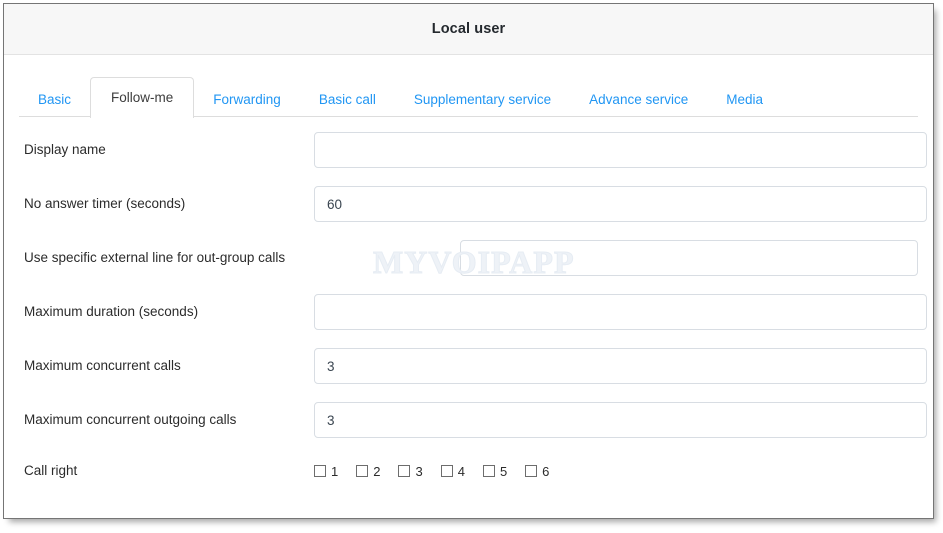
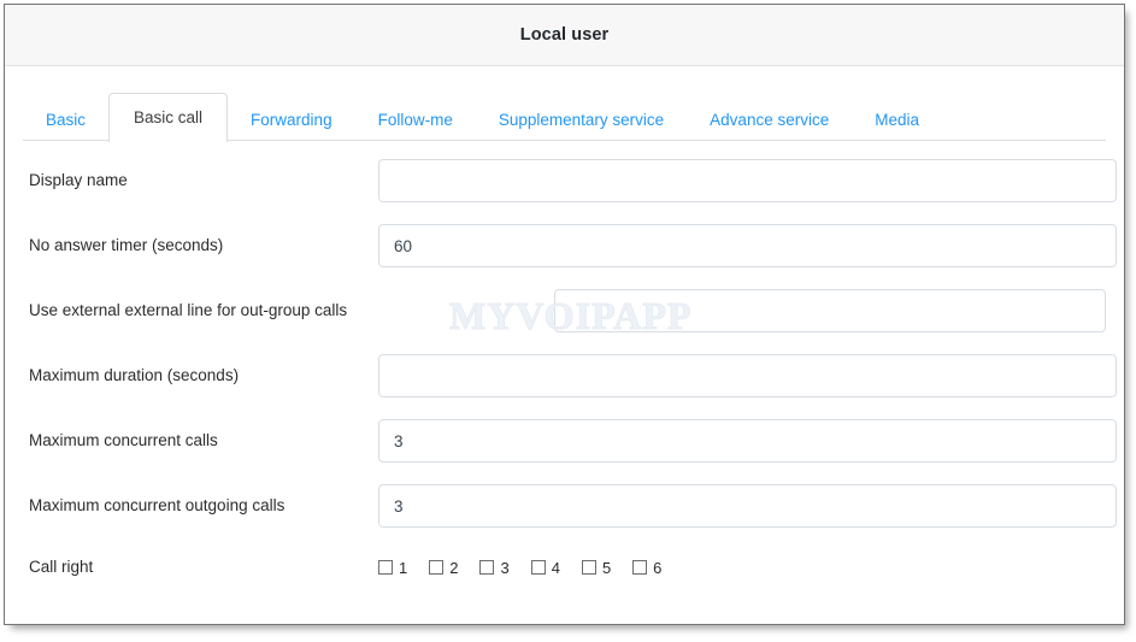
  Local user
  Basic
- Follow-me
+ Basic call
  Forwarding
- Basic call
+ Follow-me
  Supplementary service
  Advance service
  Media
  Display name
  No answer timer (seconds)
  60
- Use specific external line for out-group calls
+ Use external external line for out-group calls
  Maximum duration (seconds)
  Maximum concurrent calls
  3
  Maximum concurrent outgoing calls
  3
  Call right
  1
  2
  3
  4
  5
  6
  MYVOIPAPP
